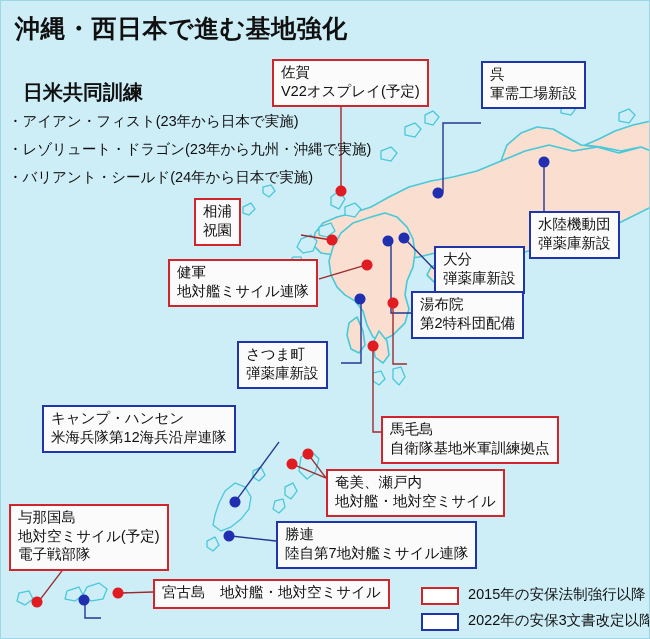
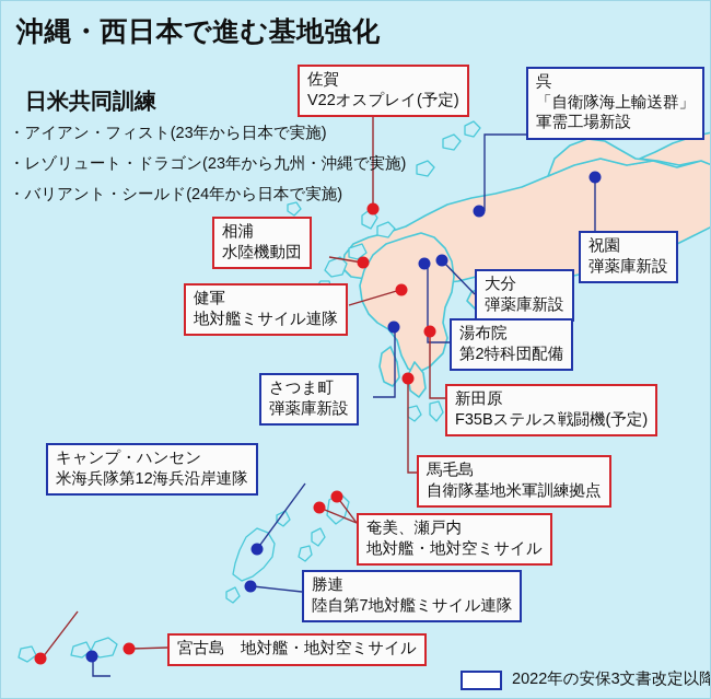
  沖縄・西日本で進む基地強化
  日米共同訓練
  ・アイアン・フィスト(23年から日本で実施)
  ・レゾリュート・ドラゴン(23年から九州・沖縄で実施)
  ・バリアント・シールド(24年から日本で実施)
  佐賀
  V22オスプレイ(予定)
  呉
+ 「自衛隊海上輸送群」
  軍需工場新設
- 水陸機動団
+ 祝園
  弾薬庫新設
  相浦
- 祝園
+ 水陸機動団
  大分
  弾薬庫新設
  健軍
  地対艦ミサイル連隊
  湯布院
  第2特科団配備
  さつま町
  弾薬庫新設
+ 新田原
+ F35Bステルス戦闘機(予定)
  キャンプ・ハンセン
  米海兵隊第12海兵沿岸連隊
  馬毛島
  自衛隊基地米軍訓練拠点
  奄美、瀬戸内
  地対艦・地対空ミサイル
  勝連
  陸自第7地対艦ミサイル連隊
- 与那国島
- 地対空ミサイル(予定)
- 電子戦部隊
  宮古島 地対艦・地対空ミサイル
- 2015年の安保法制強行以降
  2022年の安保3文書改定以降
